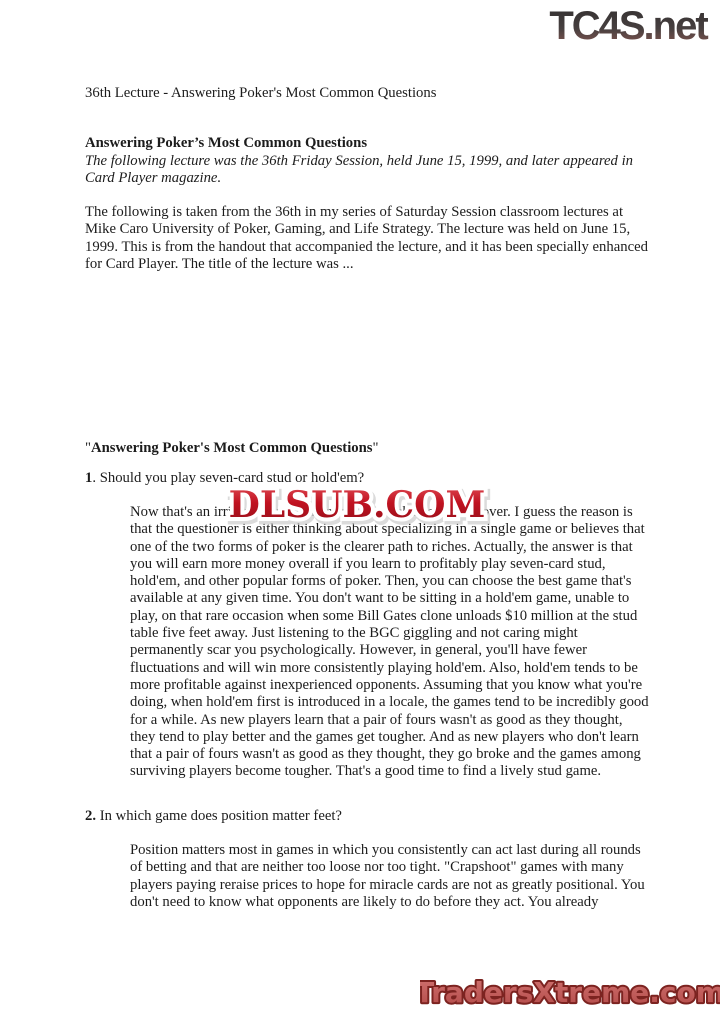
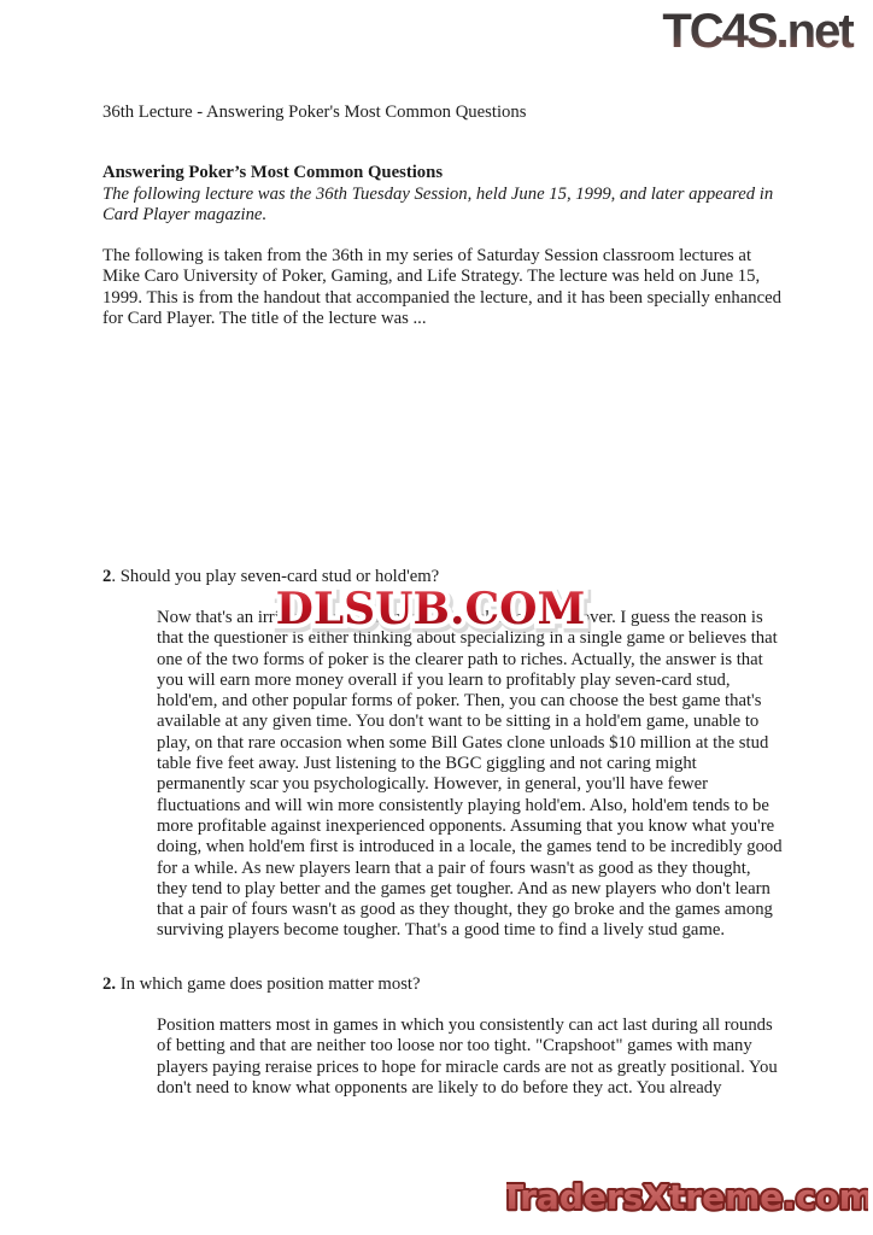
  TC4S.net
  36th Lecture - Answering Poker's Most Common Questions
  Answering Poker’s Most Common Questions
- The following lecture was the 36th Friday Session, held June 15, 1999, and later appeared in Card Player magazine.
+ The following lecture was the 36th Tuesday Session, held June 15, 1999, and later appeared in Card Player magazine.
  The following is taken from the 36th in my series of Saturday Session classroom lectures at Mike Caro University of Poker, Gaming, and Life Strategy. The lecture was held on June 15, 1999. This is from the handout that accompanied the lecture, and it has been specially enhanced for Card Player. The title of the lecture was ...
- "Answering Poker's Most Common Questions"
- 1. Should you play seven-card stud or hold'em?
+ 2. Should you play seven-card stud or hold'em?
  Now that's an irritating question, and it gets asked over and over. I guess the reason is that the questioner is either thinking about specializing in a single game or believes that one of the two forms of poker is the clearer path to riches. Actually, the answer is that you will earn more money overall if you learn to profitably play seven-card stud, hold'em, and other popular forms of poker. Then, you can choose the best game that's available at any given time. You don't want to be sitting in a hold'em game, unable to play, on that rare occasion when some Bill Gates clone unloads $10 million at the stud table five feet away. Just listening to the BGC giggling and not caring might permanently scar you psychologically. However, in general, you'll have fewer fluctuations and will win more consistently playing hold'em. Also, hold'em tends to be more profitable against inexperienced opponents. Assuming that you know what you're doing, when hold'em first is introduced in a locale, the games tend to be incredibly good for a while. As new players learn that a pair of fours wasn't as good as they thought, they tend to play better and the games get tougher. And as new players who don't learn that a pair of fours wasn't as good as they thought, they go broke and the games among surviving players become tougher. That's a good time to find a lively stud game.
- 2. In which game does position matter feet?
+ 2. In which game does position matter most?
  Position matters most in games in which you consistently can act last during all rounds of betting and that are neither too loose nor too tight. "Crapshoot" games with many players paying reraise prices to hope for miracle cards are not as greatly positional. You don't need to know what opponents are likely to do before they act. You already
  DLSUB.COM
  TradersXtreme.com
